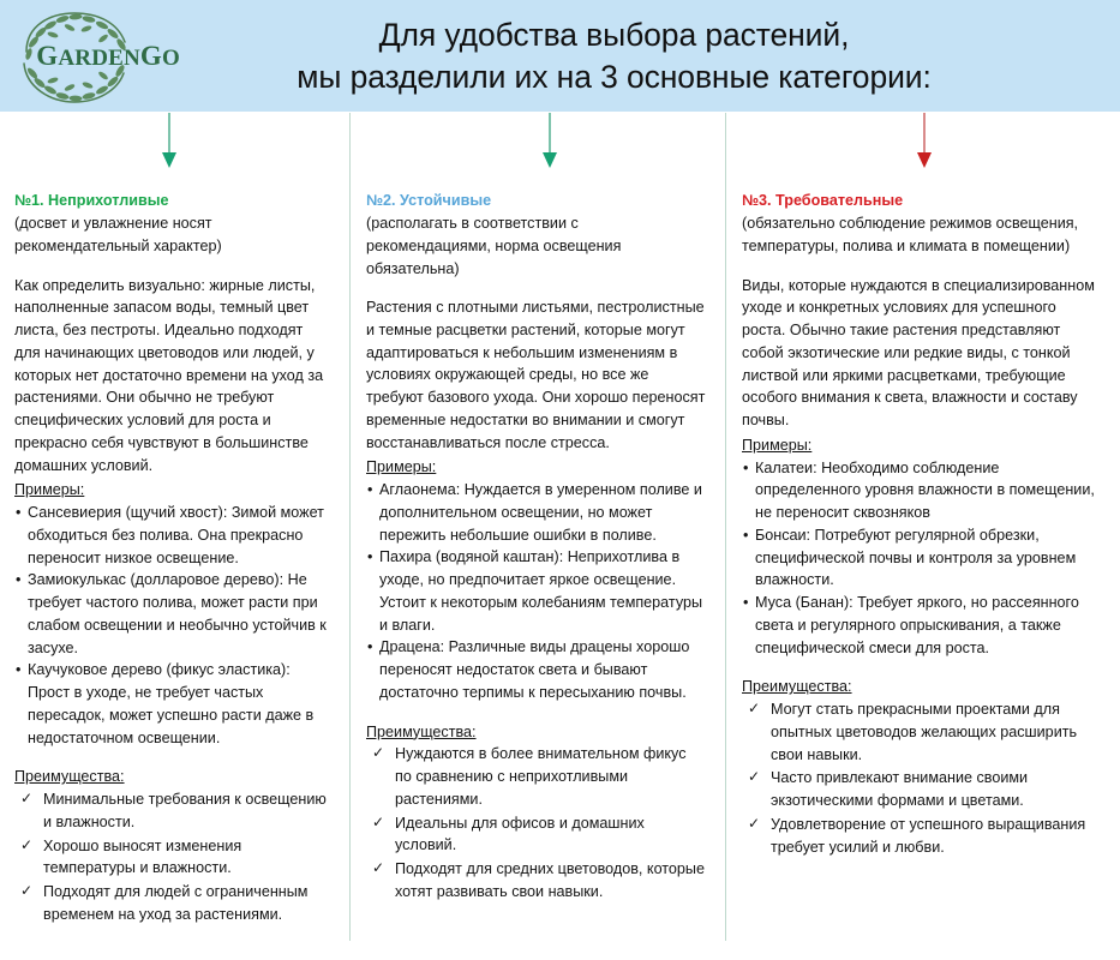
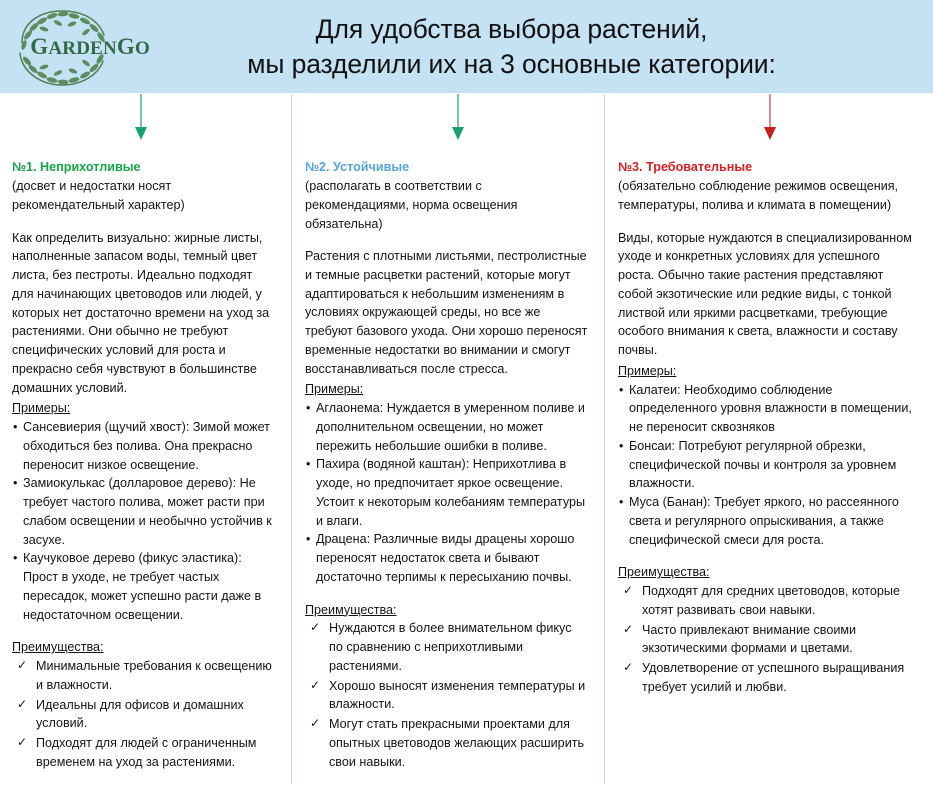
  GARDENGO
  Для удобства выбора растений,
  мы разделили их на 3 основные категории:
  №1. Неприхотливые
- (досвет и увлажнение носят рекомендательный характер)
+ (досвет и недостатки носят рекомендательный характер)
  Как определить визуально: жирные листы, наполненные запасом воды, темный цвет листа, без пестроты. Идеально подходят для начинающих цветоводов или людей, у которых нет достаточно времени на уход за растениями. Они обычно не требуют специфических условий для роста и прекрасно себя чувствуют в большинстве домашних условий.
  Примеры:
  Сансевиерия (щучий хвост): Зимой может обходиться без полива. Она прекрасно переносит низкое освещение.
  Замиокулькас (долларовое дерево): Не требует частого полива, может расти при слабом освещении и необычно устойчив к засухе.
  Каучуковое дерево (фикус эластика): Прост в уходе, не требует частых пересадок, может успешно расти даже в недостаточном освещении.
  Преимущества:
  Минимальные требования к освещению и влажности.
- Хорошо выносят изменения температуры и влажности.
+ Идеальны для офисов и домашних условий.
  Подходят для людей с ограниченным временем на уход за растениями.
  №2. Устойчивые
  (располагать в соответствии с рекомендациями, норма освещения обязательна)
  Растения с плотными листьями, пестролистные и темные расцветки растений, которые могут адаптироваться к небольшим изменениям в условиях окружающей среды, но все же требуют базового ухода. Они хорошо переносят временные недостатки во внимании и смогут восстанавливаться после стресса.
  Примеры:
  Аглаонема: Нуждается в умеренном поливе и дополнительном освещении, но может пережить небольшие ошибки в поливе.
  Пахира (водяной каштан): Неприхотлива в уходе, но предпочитает яркое освещение. Устоит к некоторым колебаниям температуры и влаги.
  Драцена: Различные виды драцены хорошо переносят недостаток света и бывают достаточно терпимы к пересыханию почвы.
  Преимущества:
  Нуждаются в более внимательном фикус по сравнению с неприхотливыми растениями.
- Идеальны для офисов и домашних условий.
+ Хорошо выносят изменения температуры и влажности.
- Подходят для средних цветоводов, которые хотят развивать свои навыки.
+ Могут стать прекрасными проектами для опытных цветоводов желающих расширить свои навыки.
  №3. Требовательные
  (обязательно соблюдение режимов освещения, температуры, полива и климата в помещении)
  Виды, которые нуждаются в специализированном уходе и конкретных условиях для успешного роста. Обычно такие растения представляют собой экзотические или редкие виды, с тонкой листвой или яркими расцветками, требующие особого внимания к света, влажности и составу почвы.
  Примеры:
  Калатеи: Необходимо соблюдение определенного уровня влажности в помещении, не переносит сквозняков
  Бонсаи: Потребуют регулярной обрезки, специфической почвы и контроля за уровнем влажности.
  Муса (Банан): Требует яркого, но рассеянного света и регулярного опрыскивания, а также специфической смеси для роста.
  Преимущества:
- Могут стать прекрасными проектами для опытных цветоводов желающих расширить свои навыки.
+ Подходят для средних цветоводов, которые хотят развивать свои навыки.
  Часто привлекают внимание своими экзотическими формами и цветами.
  Удовлетворение от успешного выращивания требует усилий и любви.
